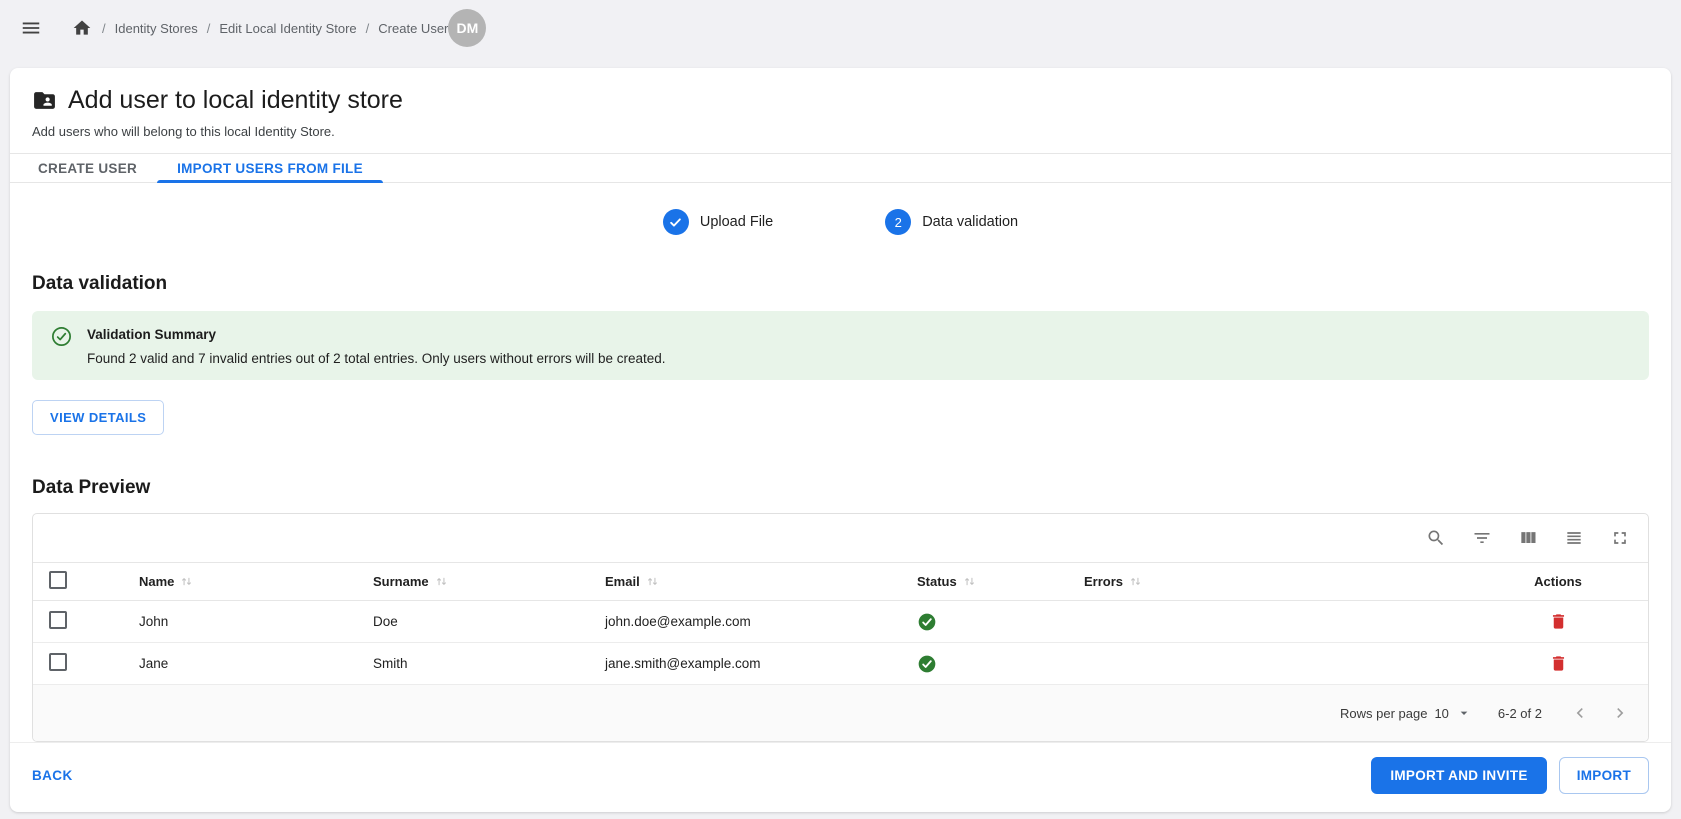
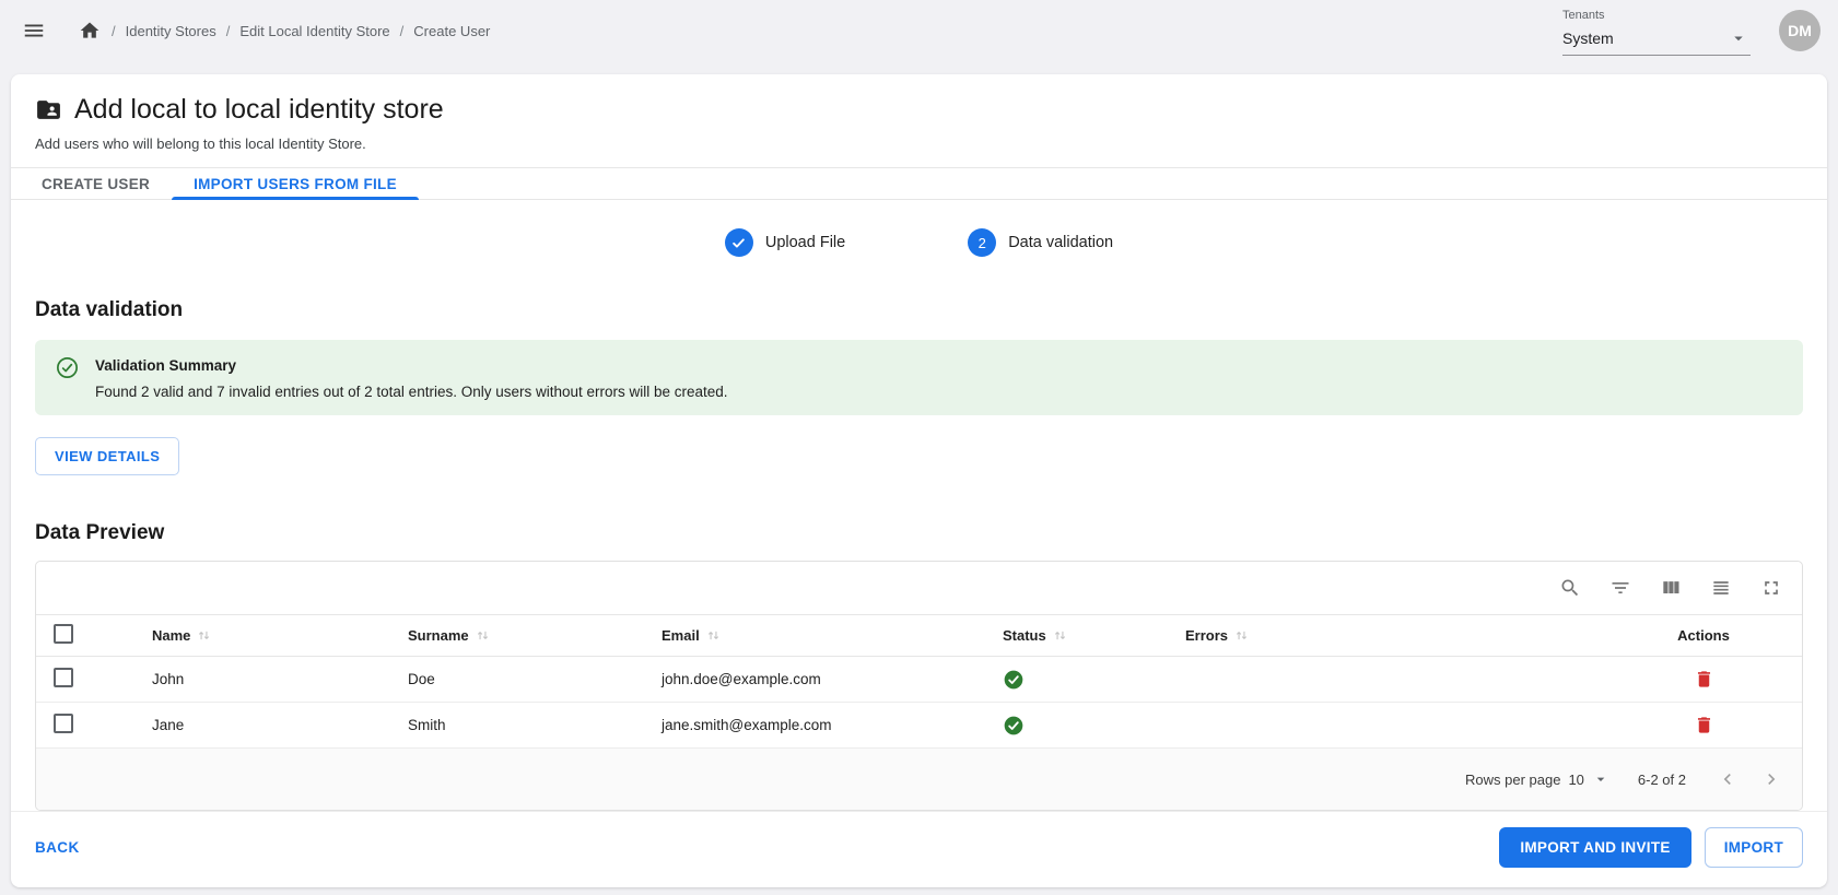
  /
  Identity Stores
  /
  Edit Local Identity Store
  /
  Create User
+ Tenants
+ System
  DM
- Add user to local identity store
+ Add local to local identity store
  Add users who will belong to this local Identity Store.
  CREATE USER
  IMPORT USERS FROM FILE
  Upload File
  2
  Data validation
  Data validation
  Validation Summary
  Found 2 valid and 7 invalid entries out of 2 total entries. Only users without errors will be created.
  VIEW DETAILS
  Data Preview
  	Name	Surname	Email	Status	Errors	Actions
  	John	Doe	john.doe@example.com
  	Jane	Smith	jane.smith@example.com
  Rows per page
  10
  6-2 of 2
  BACK
  IMPORT AND INVITE
  IMPORT
